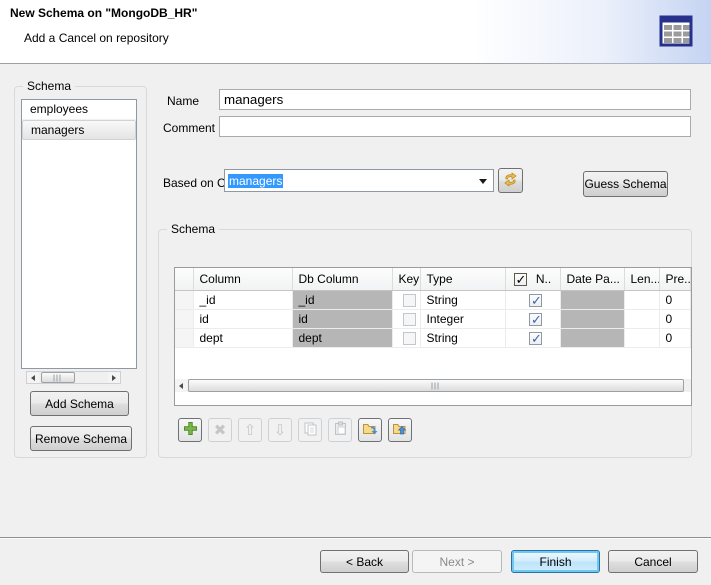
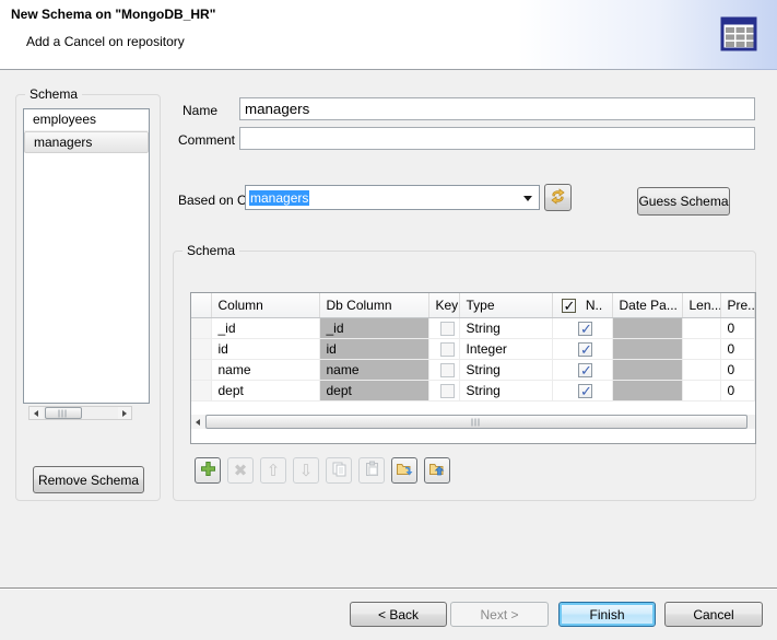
  New Schema on "MongoDB_HR"
  Add a Cancel on repository
  Schema
  employees
  managers
- Add Schema
  Remove Schema
  Name
  managers
  Comment
  managers
  Guess Schema
  Schema
  	Column	Db Column	Key	Type	N..	Date Pa...	Len..	Pre..
  	_id	_id		String				0
  	id	id		Integer				0
+ 	name	name		String				0
  	dept	dept		String				0
  ✖
  ⇧
  ⇩
  < Back
  Next >
  Finish
  Cancel
